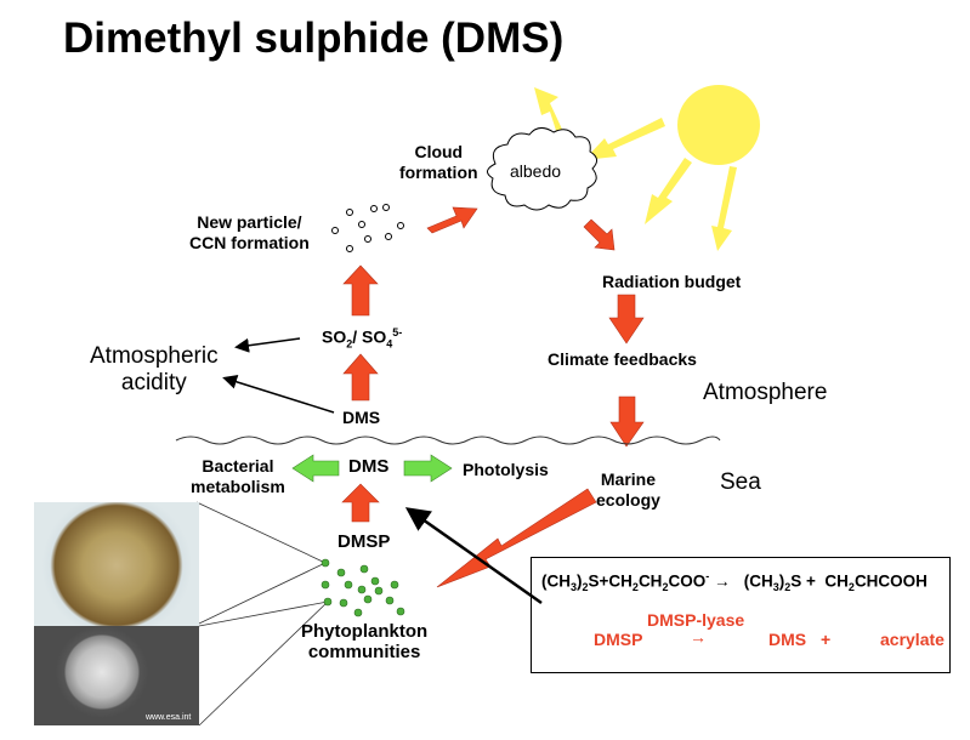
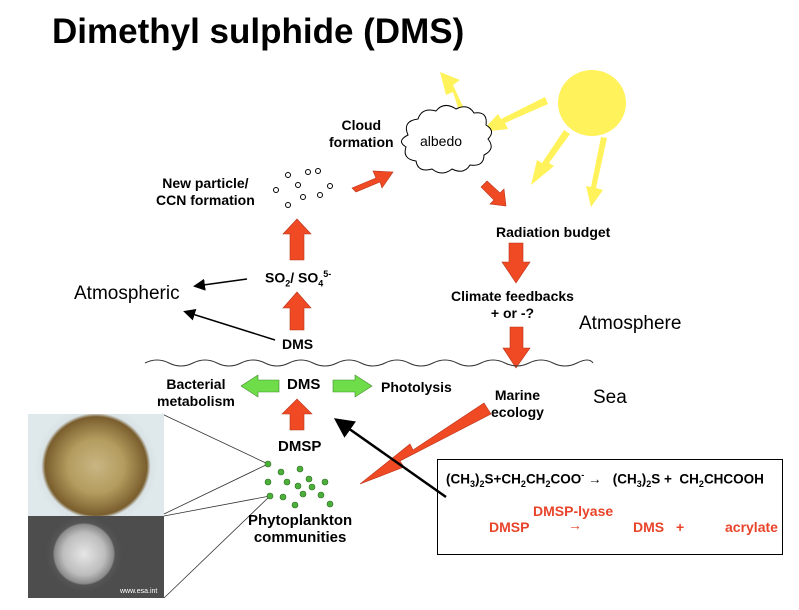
  Dimethyl sulphide (DMS)
  Cloud
  formation
  albedo
  New particle/
  CCN formation
  Radiation budget
  SO2/ SO45-
  Atmospheric
- acidity
  Climate feedbacks
+ + or -?
  Atmosphere
  DMS
  Sea
  Bacterial
  metabolism
  DMS
  Photolysis
  Marine
  ecology
  DMSP
  Phytoplankton
  communities
  (CH3)2S+CH2CH2COO- → (CH3)2S + CH2CHCOOH
  DMSP-lyase
  DMSP
  →
  DMS
  +
  acrylate
